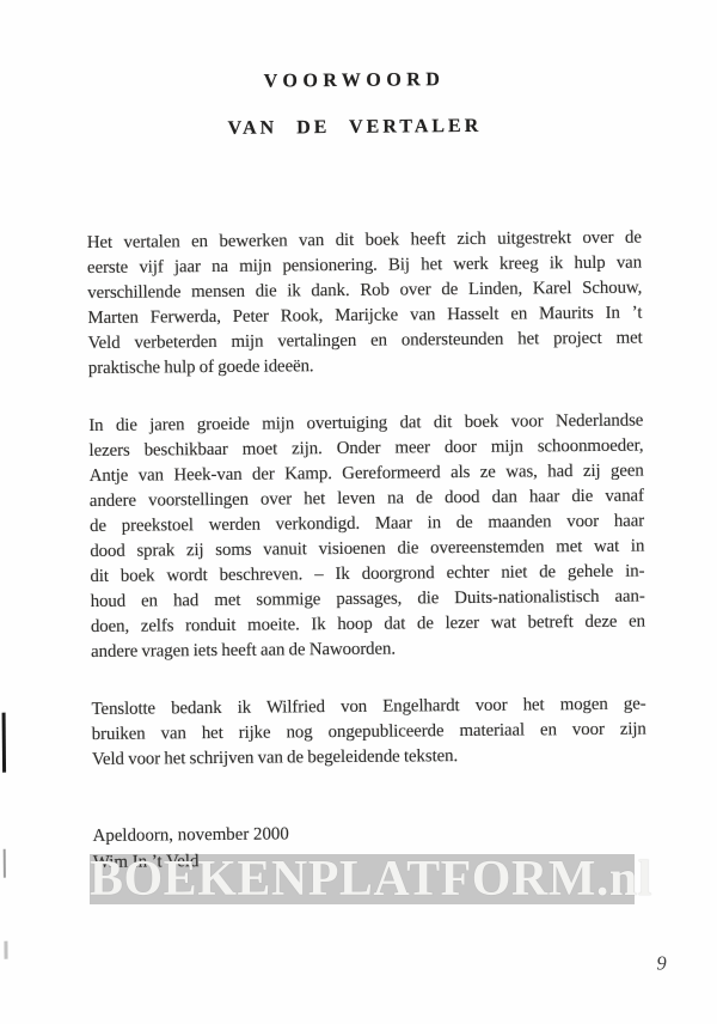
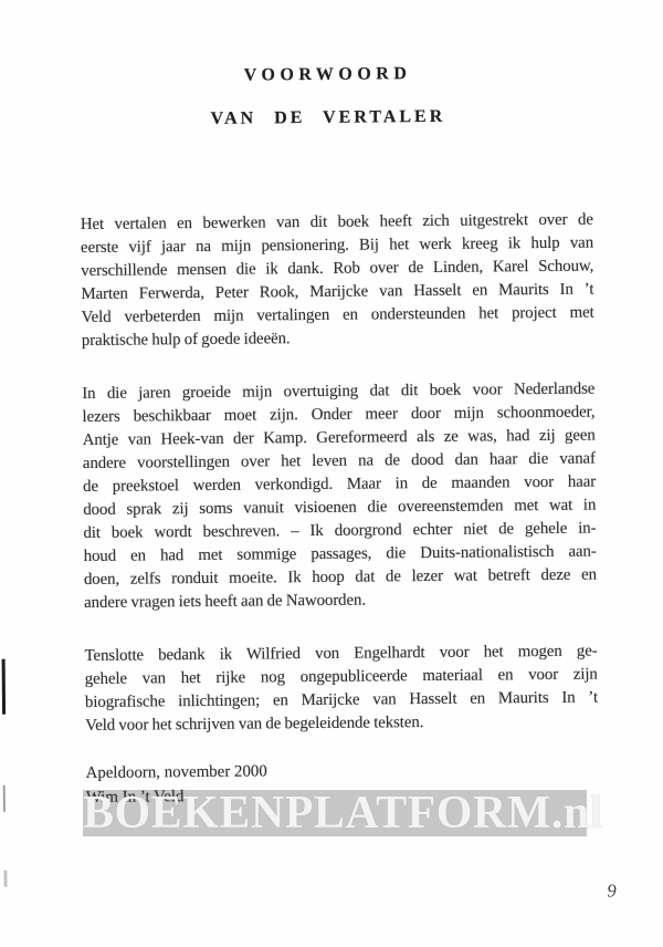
  VOORWOORD
  VAN DE VERTALER
  Het vertalen en bewerken van dit boek heeft zich uitgestrekt over de
  eerste vijf jaar na mijn pensionering. Bij het werk kreeg ik hulp van
  verschillende mensen die ik dank. Rob over de Linden, Karel Schouw,
  Marten Ferwerda, Peter Rook, Marijcke van Hasselt en Maurits In ’t
  Veld verbeterden mijn vertalingen en ondersteunden het project met
  praktische hulp of goede ideeën.
  In die jaren groeide mijn overtuiging dat dit boek voor Nederlandse
  lezers beschikbaar moet zijn. Onder meer door mijn schoonmoeder,
  Antje van Heek-van der Kamp. Gereformeerd als ze was, had zij geen
  andere voorstellingen over het leven na de dood dan haar die vanaf
  de preekstoel werden verkondigd. Maar in de maanden voor haar
  dood sprak zij soms vanuit visioenen die overeenstemden met wat in
  dit boek wordt beschreven. – Ik doorgrond echter niet de gehele in-
  houd en had met sommige passages, die Duits-nationalistisch aan-
  doen, zelfs ronduit moeite. Ik hoop dat de lezer wat betreft deze en
  andere vragen iets heeft aan de Nawoorden.
  Tenslotte bedank ik Wilfried von Engelhardt voor het mogen ge-
- bruiken van het rijke nog ongepubliceerde materiaal en voor zijn
+ gehele van het rijke nog ongepubliceerde materiaal en voor zijn
+ biografische inlichtingen; en Marijcke van Hasselt en Maurits In ’t
  Veld voor het schrijven van de begeleidende teksten.
  Apeldoorn, november 2000
  Wim In ’t Veld
  9
  BOEKENPLATFORM.nl
